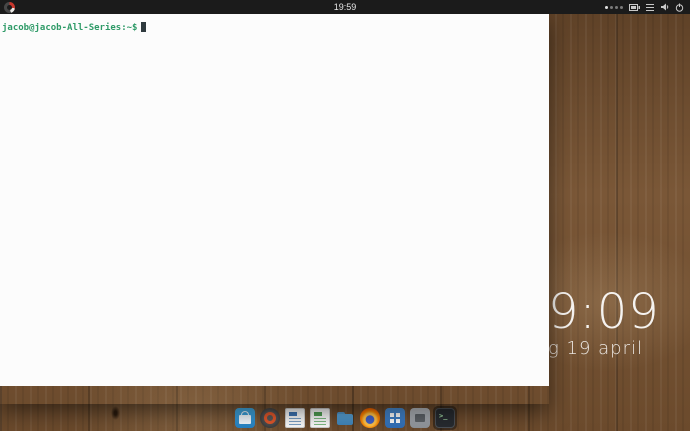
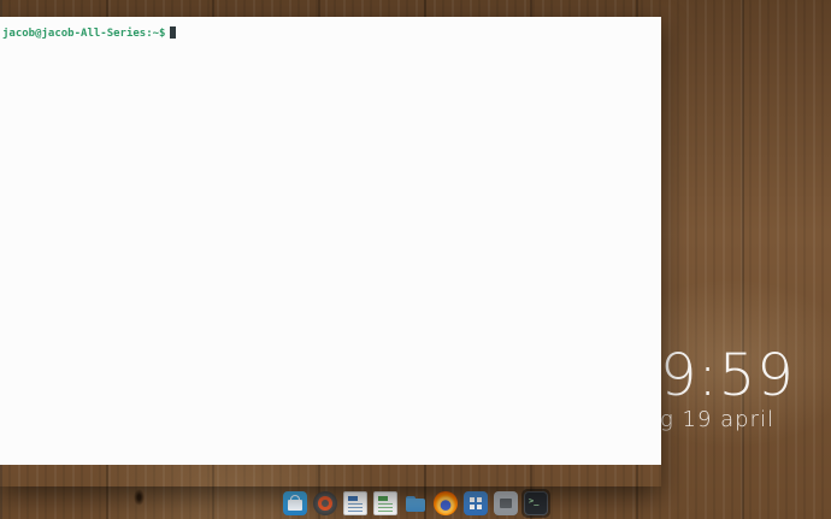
- 9:09
+ 9:59
  g 19 april
- 19:59
  jacob@jacob-All-Series:~$
